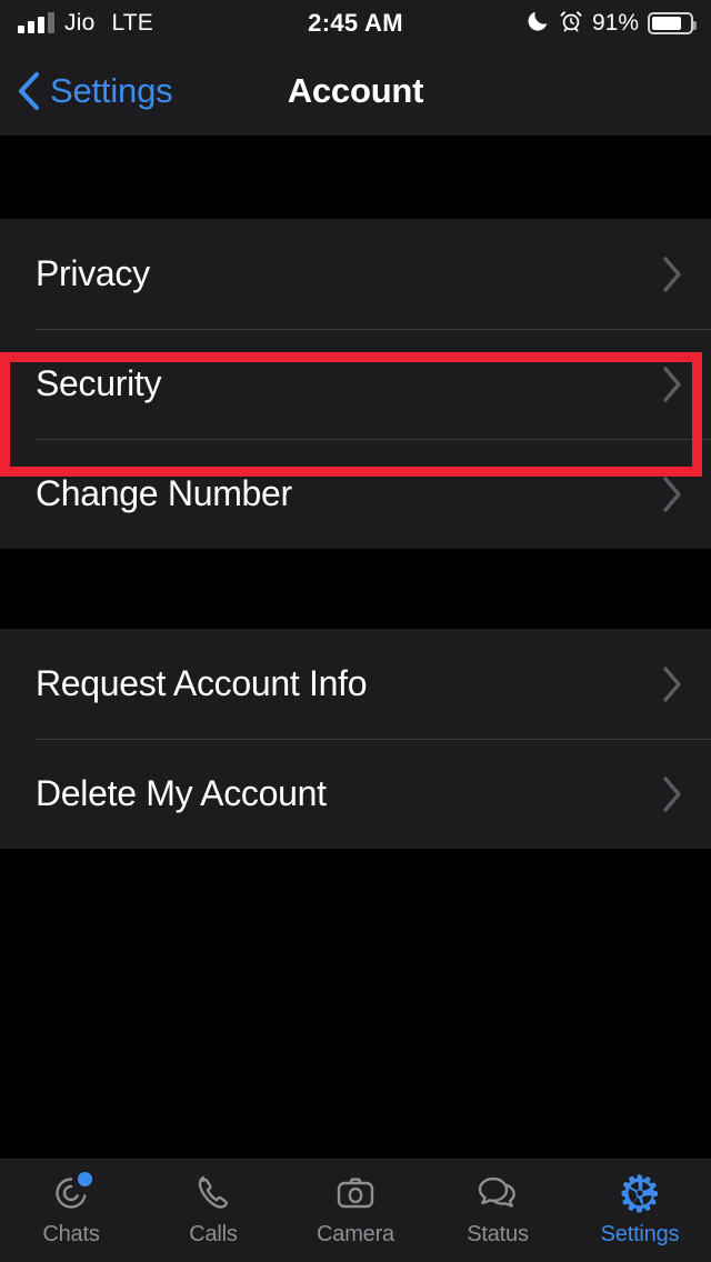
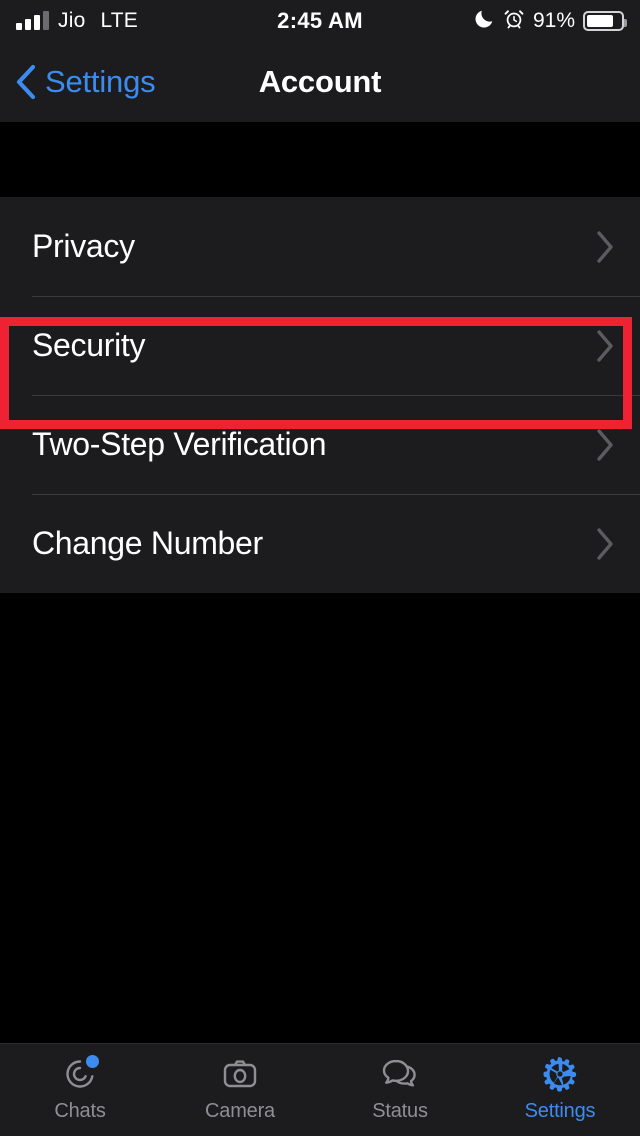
  Jio
  LTE
  2:45 AM
  91%
  Settings
  Account
  Privacy
  Security
+ Two-Step Verification
  Change Number
- Request Account Info
- Delete My Account
  Chats
- Calls
  Camera
  Status
  Settings
